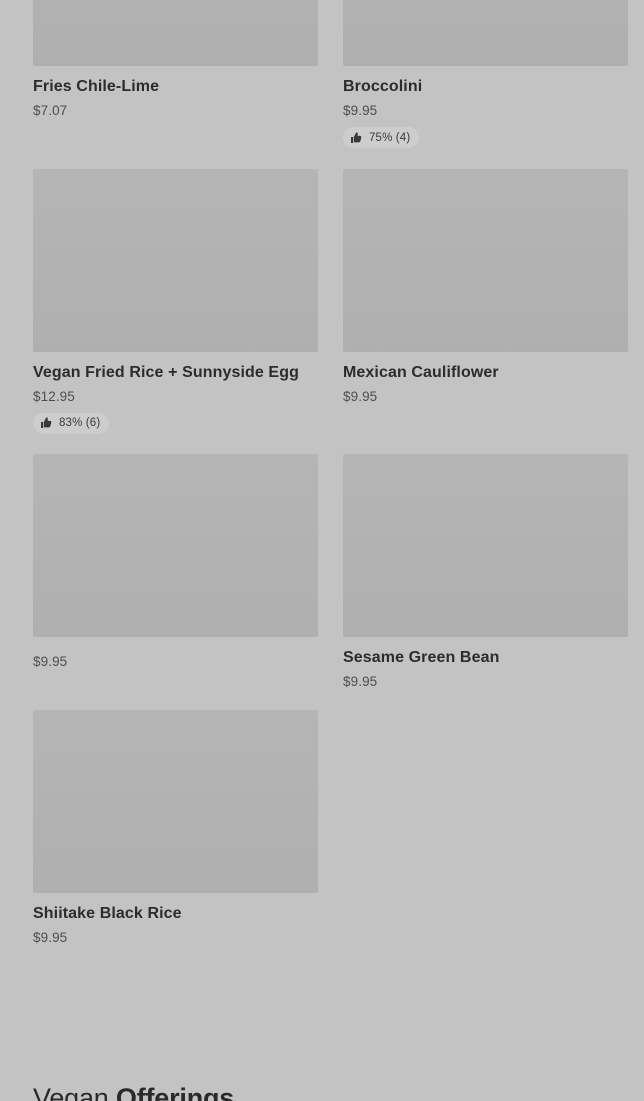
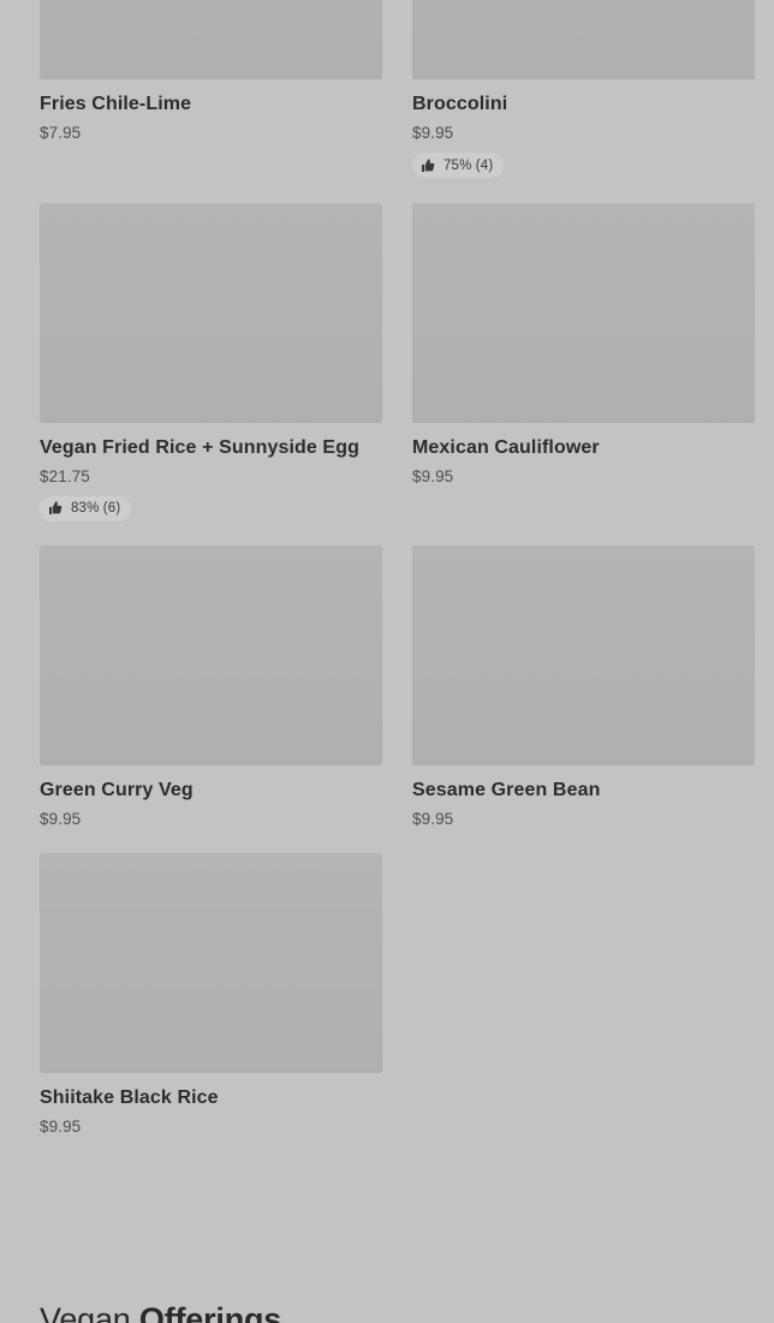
  Fries Chile-Lime
- $7.07
+ $7.95
  Broccolini
  $9.95
  75% (4)
  Vegan Fried Rice + Sunnyside Egg
- $12.95
+ $21.75
  83% (6)
  Mexican Cauliflower
  $9.95
+ Green Curry Veg
  $9.95
  Sesame Green Bean
  $9.95
  Shiitake Black Rice
  $9.95
  Vegan Offerings
